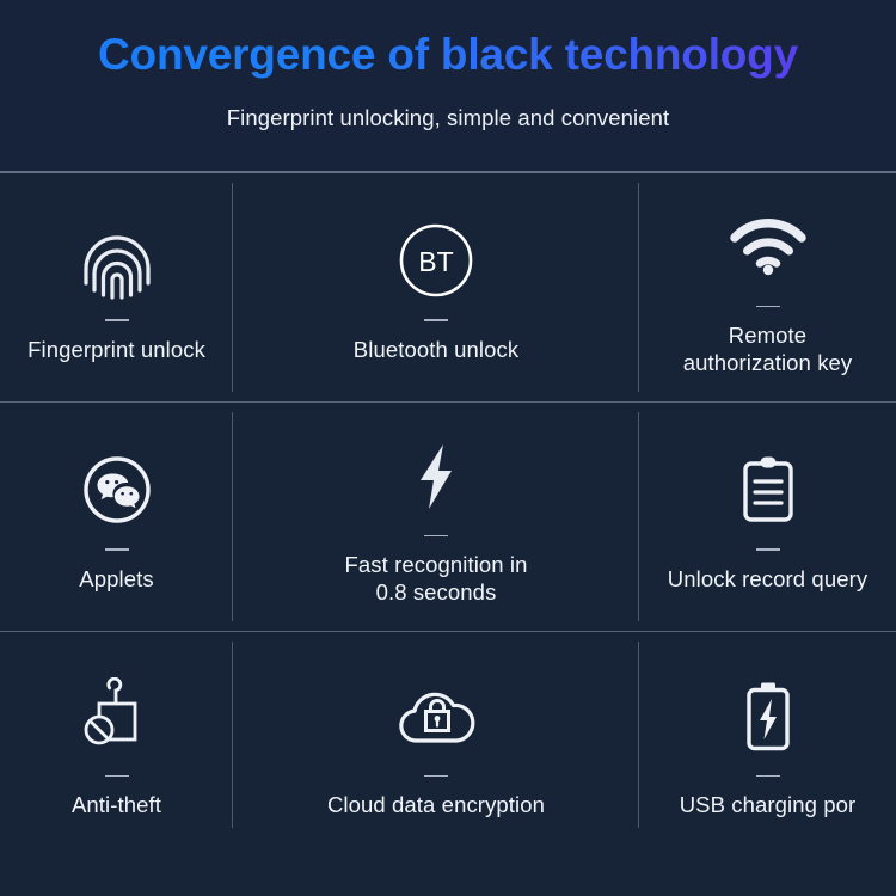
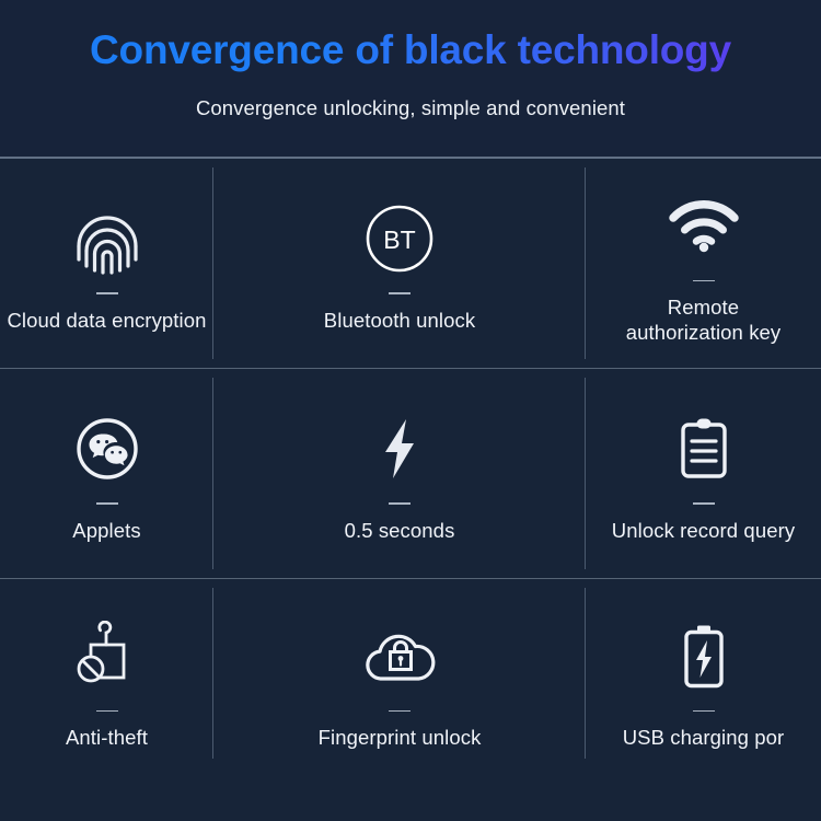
  Convergence of black technology
- Fingerprint unlocking, simple and convenient
+ Convergence unlocking, simple and convenient
- Fingerprint unlock
+ Cloud data encryption
  BT
  Bluetooth unlock
  Remote
  authorization key
  Applets
- Fast recognition in
- 0.8 seconds
+ 0.5 seconds
  Unlock record query
  Anti-theft
- Cloud data encryption
+ Fingerprint unlock
  USB charging por
